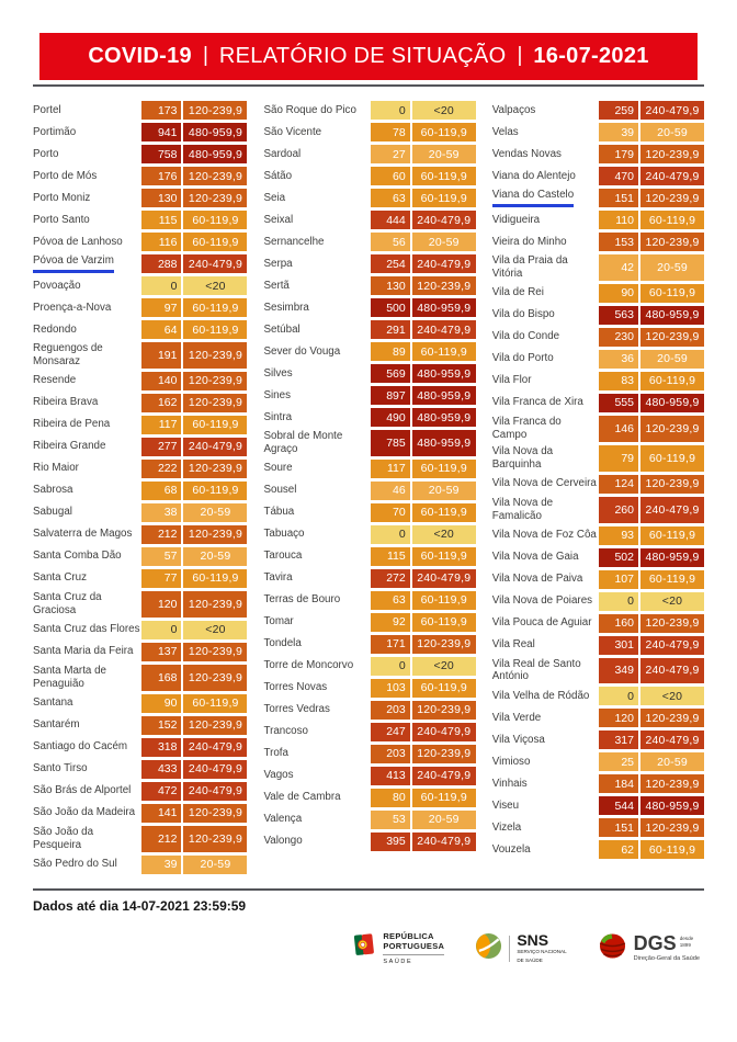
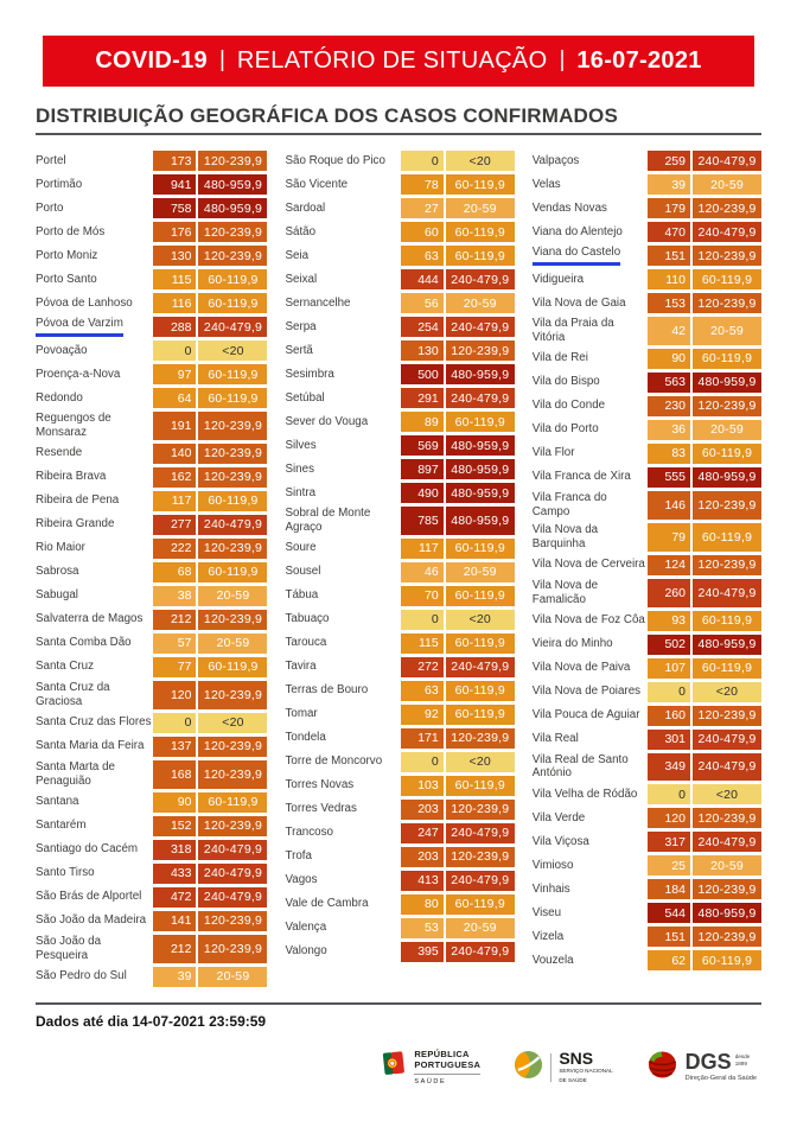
  COVID-19
  |
  RELATÓRIO DE SITUAÇÃO
  |
  16-07-2021
+ DISTRIBUIÇÃO GEOGRÁFICA DOS CASOS CONFIRMADOS
  Portel
  173
  120-239,9
  Portimão
  941
  480-959,9
  Porto
  758
  480-959,9
  Porto de Mós
  176
  120-239,9
  Porto Moniz
  130
  120-239,9
  Porto Santo
  115
  60-119,9
  Póvoa de Lanhoso
  116
  60-119,9
  Póvoa de Varzim
  288
  240-479,9
  Povoação
  0
  <20
  Proença-a-Nova
  97
  60-119,9
  Redondo
  64
  60-119,9
  Reguengos de
  Monsaraz
  191
  120-239,9
  Resende
  140
  120-239,9
  Ribeira Brava
  162
  120-239,9
  Ribeira de Pena
  117
  60-119,9
  Ribeira Grande
  277
  240-479,9
  Rio Maior
  222
  120-239,9
  Sabrosa
  68
  60-119,9
  Sabugal
  38
  20-59
  Salvaterra de Magos
  212
  120-239,9
  Santa Comba Dão
  57
  20-59
  Santa Cruz
  77
  60-119,9
  Santa Cruz da
  Graciosa
  120
  120-239,9
  Santa Cruz das Flores
  0
  <20
  Santa Maria da Feira
  137
  120-239,9
  Santa Marta de
  Penaguião
  168
  120-239,9
  Santana
  90
  60-119,9
  Santarém
  152
  120-239,9
  Santiago do Cacém
  318
  240-479,9
  Santo Tirso
  433
  240-479,9
  São Brás de Alportel
  472
  240-479,9
  São João da Madeira
  141
  120-239,9
  São João da
  Pesqueira
  212
  120-239,9
  São Pedro do Sul
  39
  20-59
  São Roque do Pico
  0
  <20
  São Vicente
  78
  60-119,9
  Sardoal
  27
  20-59
  Sátão
  60
  60-119,9
  Seia
  63
  60-119,9
  Seixal
  444
  240-479,9
  Sernancelhe
  56
  20-59
  Serpa
  254
  240-479,9
  Sertã
  130
  120-239,9
  Sesimbra
  500
  480-959,9
  Setúbal
  291
  240-479,9
  Sever do Vouga
  89
  60-119,9
  Silves
  569
  480-959,9
  Sines
  897
  480-959,9
  Sintra
  490
  480-959,9
  Sobral de Monte
  Agraço
  785
  480-959,9
  Soure
  117
  60-119,9
  Sousel
  46
  20-59
  Tábua
  70
  60-119,9
  Tabuaço
  0
  <20
  Tarouca
  115
  60-119,9
  Tavira
  272
  240-479,9
  Terras de Bouro
  63
  60-119,9
  Tomar
  92
  60-119,9
  Tondela
  171
  120-239,9
  Torre de Moncorvo
  0
  <20
  Torres Novas
  103
  60-119,9
  Torres Vedras
  203
  120-239,9
  Trancoso
  247
  240-479,9
  Trofa
  203
  120-239,9
  Vagos
  413
  240-479,9
  Vale de Cambra
  80
  60-119,9
  Valença
  53
  20-59
  Valongo
  395
  240-479,9
  Valpaços
  259
  240-479,9
  Velas
  39
  20-59
  Vendas Novas
  179
  120-239,9
  Viana do Alentejo
  470
  240-479,9
  Viana do Castelo
  151
  120-239,9
  Vidigueira
  110
  60-119,9
- Vieira do Minho
+ Vila Nova de Gaia
  153
  120-239,9
  Vila da Praia da
  Vitória
  42
  20-59
  Vila de Rei
  90
  60-119,9
  Vila do Bispo
  563
  480-959,9
  Vila do Conde
  230
  120-239,9
  Vila do Porto
  36
  20-59
  Vila Flor
  83
  60-119,9
  Vila Franca de Xira
  555
  480-959,9
  Vila Franca do
  Campo
  146
  120-239,9
  Vila Nova da
  Barquinha
  79
  60-119,9
  Vila Nova de Cerveira
  124
  120-239,9
  Vila Nova de
  Famalicão
  260
  240-479,9
  Vila Nova de Foz Côa
  93
  60-119,9
- Vila Nova de Gaia
+ Vieira do Minho
  502
  480-959,9
  Vila Nova de Paiva
  107
  60-119,9
  Vila Nova de Poiares
  0
  <20
  Vila Pouca de Aguiar
  160
  120-239,9
  Vila Real
  301
  240-479,9
  Vila Real de Santo
  António
  349
  240-479,9
  Vila Velha de Ródão
  0
  <20
  Vila Verde
  120
  120-239,9
  Vila Viçosa
  317
  240-479,9
  Vimioso
  25
  20-59
  Vinhais
  184
  120-239,9
  Viseu
  544
  480-959,9
  Vizela
  151
  120-239,9
  Vouzela
  62
  60-119,9
  Dados até dia 14-07-2021 23:59:59
  REPÚBLICA
  PORTUGUESA
  SNS
  DGS
